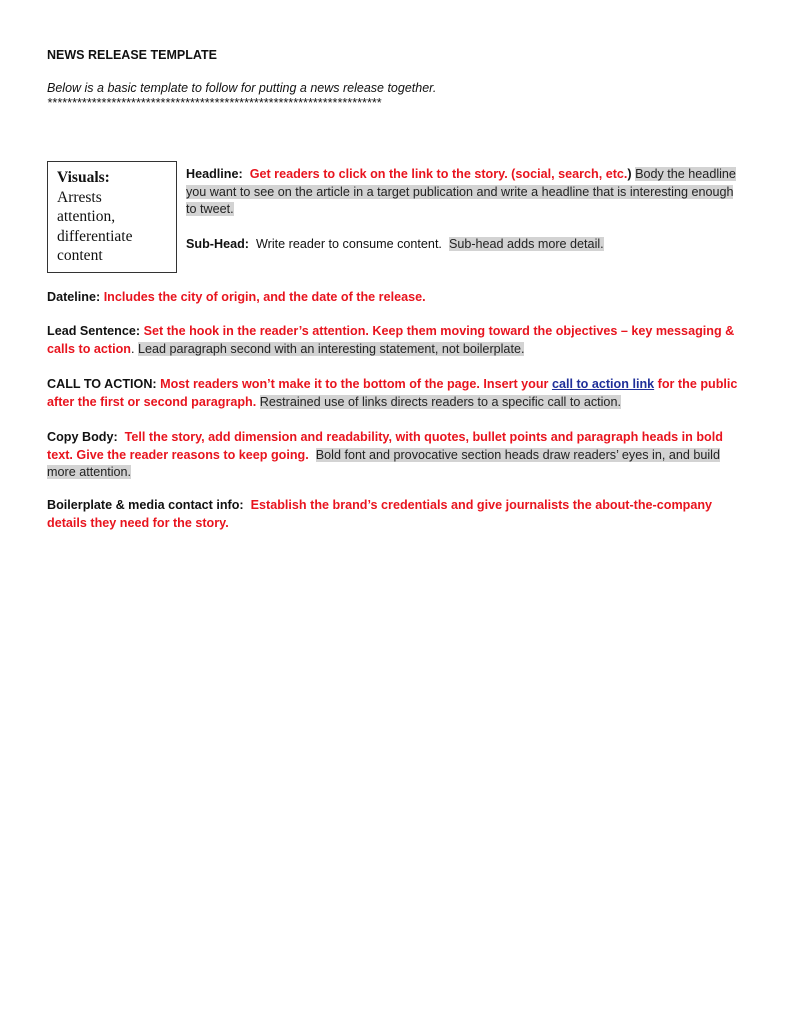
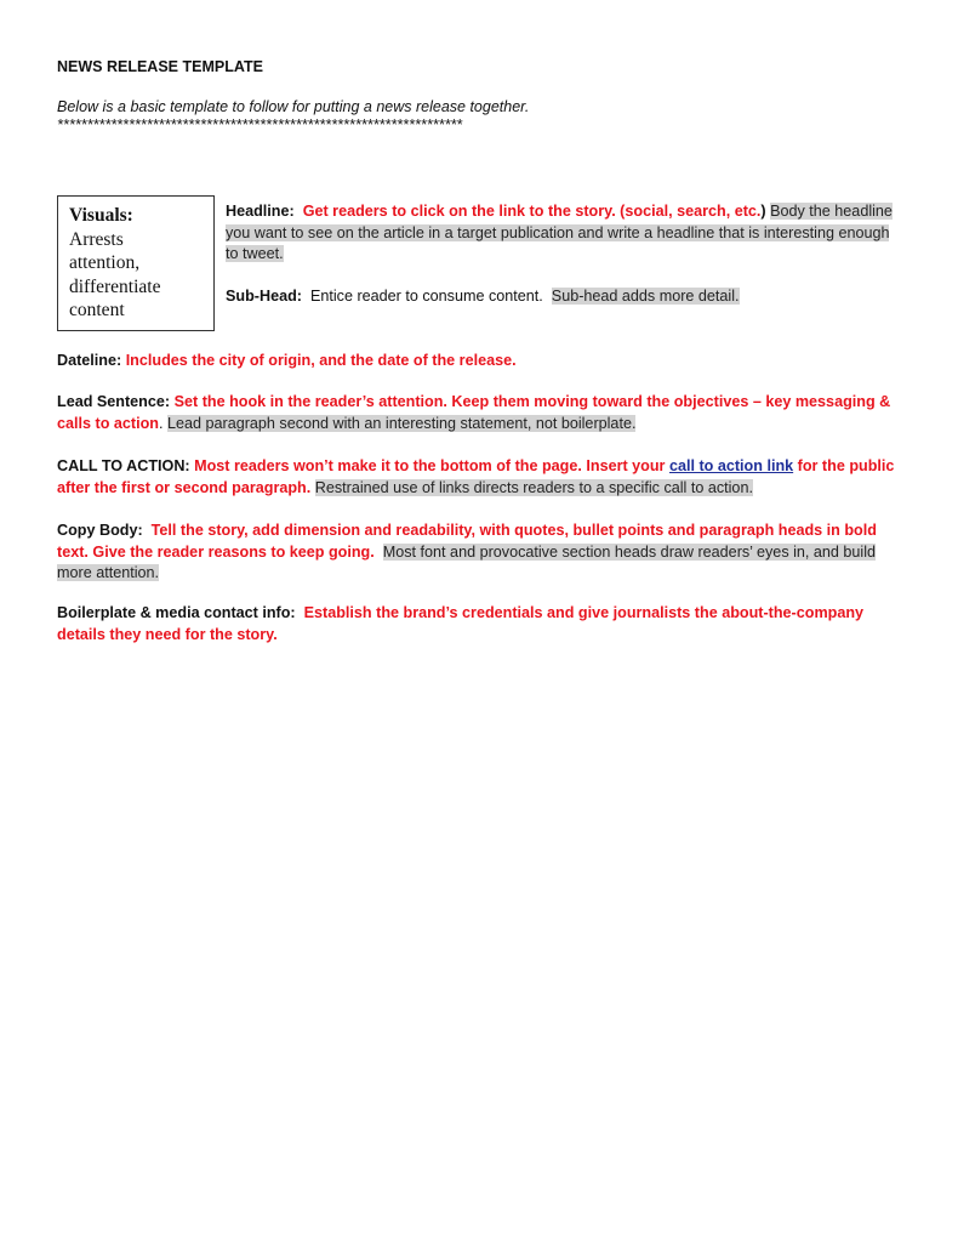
  NEWS RELEASE TEMPLATE
  Below is a basic template to follow for putting a news release together.
  ********************************************************************
  Visuals:
  Arrests
  attention,
  differentiate
  content
  Headline: Get readers to click on the link to the story. (social, search, etc.) Body the headline you want to see on the article in a target publication and write a headline that is interesting enough to tweet.
- Sub-Head: Write reader to consume content. Sub-head adds more detail.
+ Sub-Head: Entice reader to consume content. Sub-head adds more detail.
  Dateline: Includes the city of origin, and the date of the release.
  Lead Sentence: Set the hook in the reader’s attention. Keep them moving toward the objectives – key messaging & calls to action. Lead paragraph second with an interesting statement, not boilerplate.
  CALL TO ACTION: Most readers won’t make it to the bottom of the page. Insert your call to action link for the public after the first or second paragraph. Restrained use of links directs readers to a specific call to action.
- Copy Body: Tell the story, add dimension and readability, with quotes, bullet points and paragraph heads in bold text. Give the reader reasons to keep going. Bold font and provocative section heads draw readers’ eyes in, and build more attention.
+ Copy Body: Tell the story, add dimension and readability, with quotes, bullet points and paragraph heads in bold text. Give the reader reasons to keep going. Most font and provocative section heads draw readers’ eyes in, and build more attention.
  Boilerplate & media contact info: Establish the brand’s credentials and give journalists the about-the-company details they need for the story.
